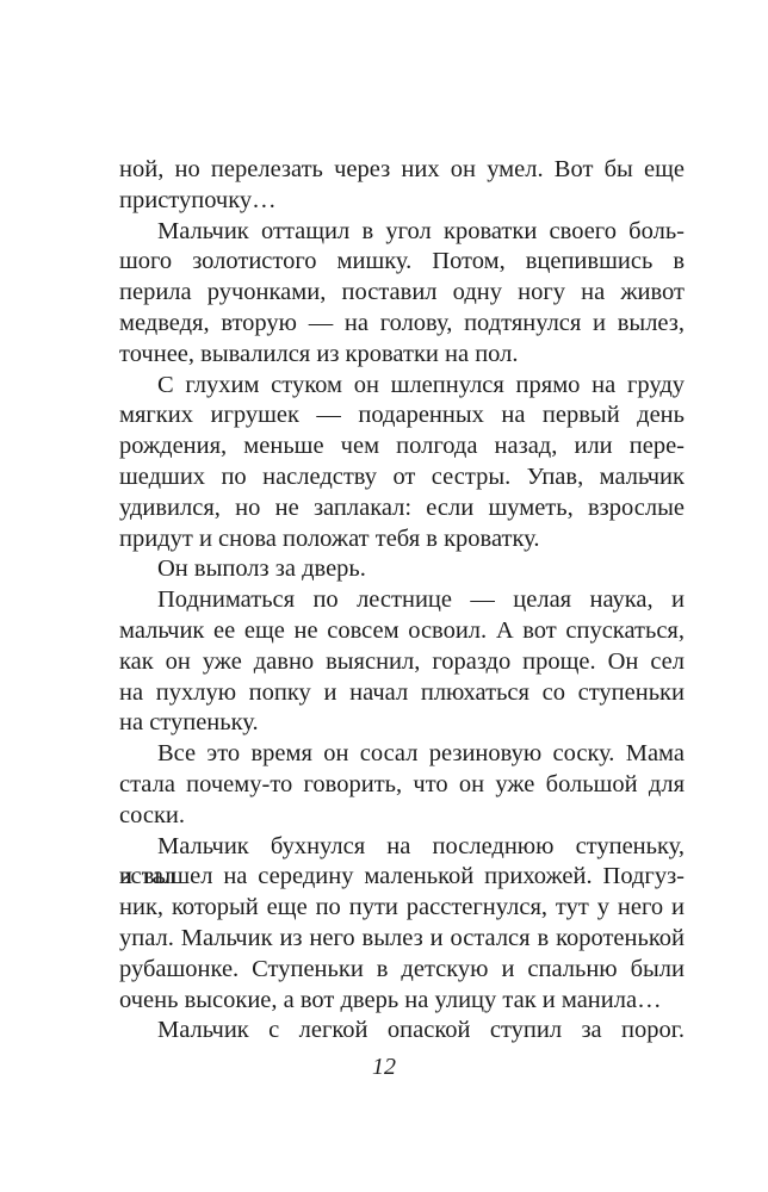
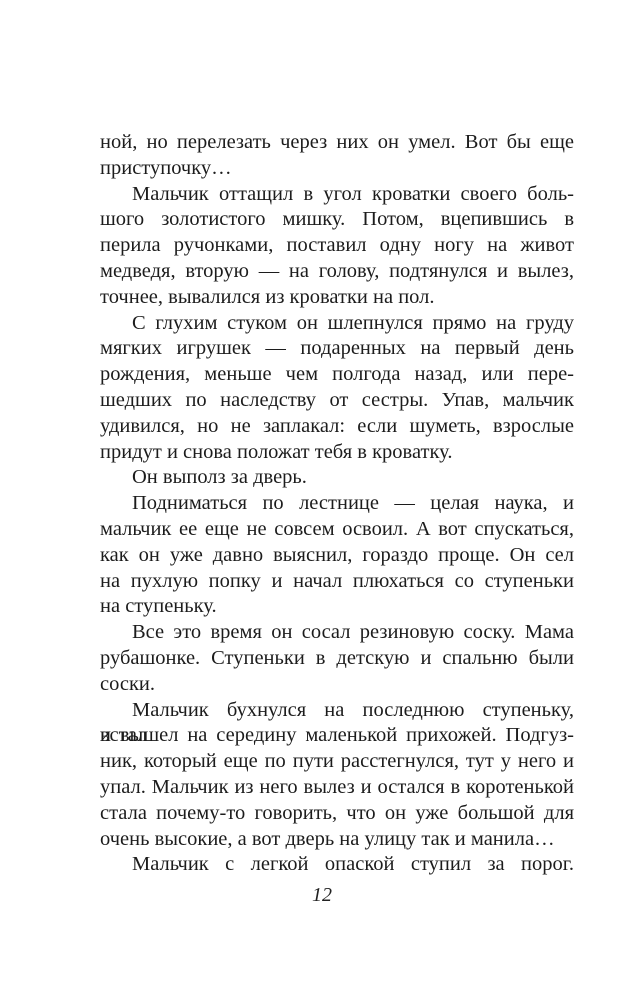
  ной, но перелезать через них он умел. Вот бы еще
  приступочку…
  Мальчик оттащил в угол кроватки своего боль-
  шого золотистого мишку. Потом, вцепившись в
  перила ручонками, поставил одну ногу на живот
  медведя, вторую — на голову, подтянулся и вылез,
  точнее, вывалился из кроватки на пол.
  С глухим стуком он шлепнулся прямо на груду
  мягких игрушек — подаренных на первый день
  рождения, меньше чем полгода назад, или пере-
  шедших по наследству от сестры. Упав, мальчик
  удивился, но не заплакал: если шуметь, взрослые
  придут и снова положат тебя в кроватку.
  Он выполз за дверь.
  Подниматься по лестнице — целая наука, и
  мальчик ее еще не совсем освоил. А вот спускаться,
  как он уже давно выяснил, гораздо проще. Он сел
  на пухлую попку и начал плюхаться со ступеньки
  на ступеньку.
  Все это время он сосал резиновую соску. Мама
- стала почему-то говорить, что он уже большой для
+ рубашонке. Ступеньки в детскую и спальню были
  соски.
  Мальчик бухнулся на последнюю ступеньку, встал
  и вышел на середину маленькой прихожей. Подгуз-
  ник, который еще по пути расстегнулся, тут у него и
  упал. Мальчик из него вылез и остался в коротенькой
- рубашонке. Ступеньки в детскую и спальню были
+ стала почему-то говорить, что он уже большой для
  очень высокие, а вот дверь на улицу так и манила…
  Мальчик с легкой опаской ступил за порог.
  12
